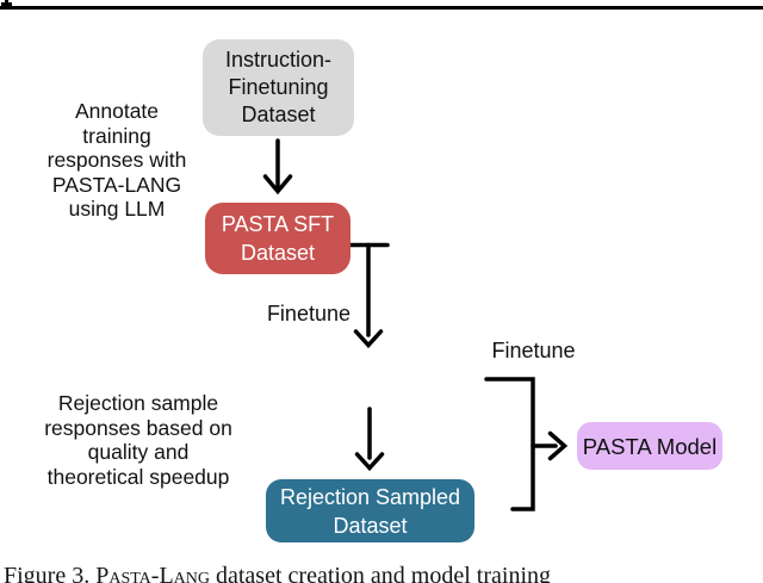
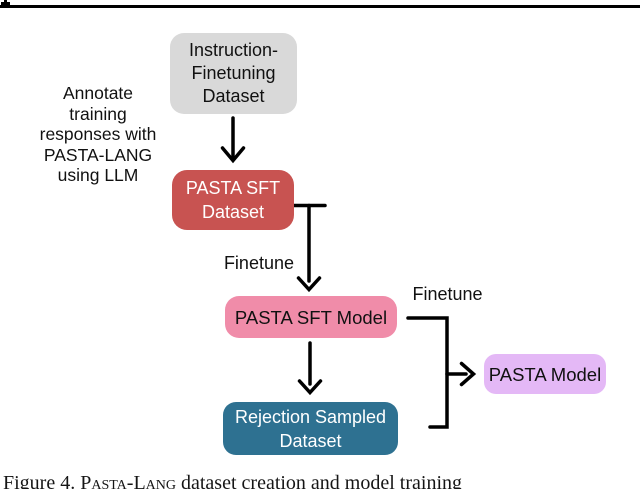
  Annotate
  training
  responses with
  PASTA-LANG
  using LLM
- Rejection sample
- responses based on
- quality and
- theoretical speedup
  Finetune
  Finetune
  Instruction-
  Finetuning
  Dataset
  PASTA SFT
  Dataset
+ PASTA SFT Model
  Rejection Sampled
  Dataset
  PASTA Model
- Figure 3. Pasta-Lang dataset creation and model training
+ Figure 4. Pasta-Lang dataset creation and model training
